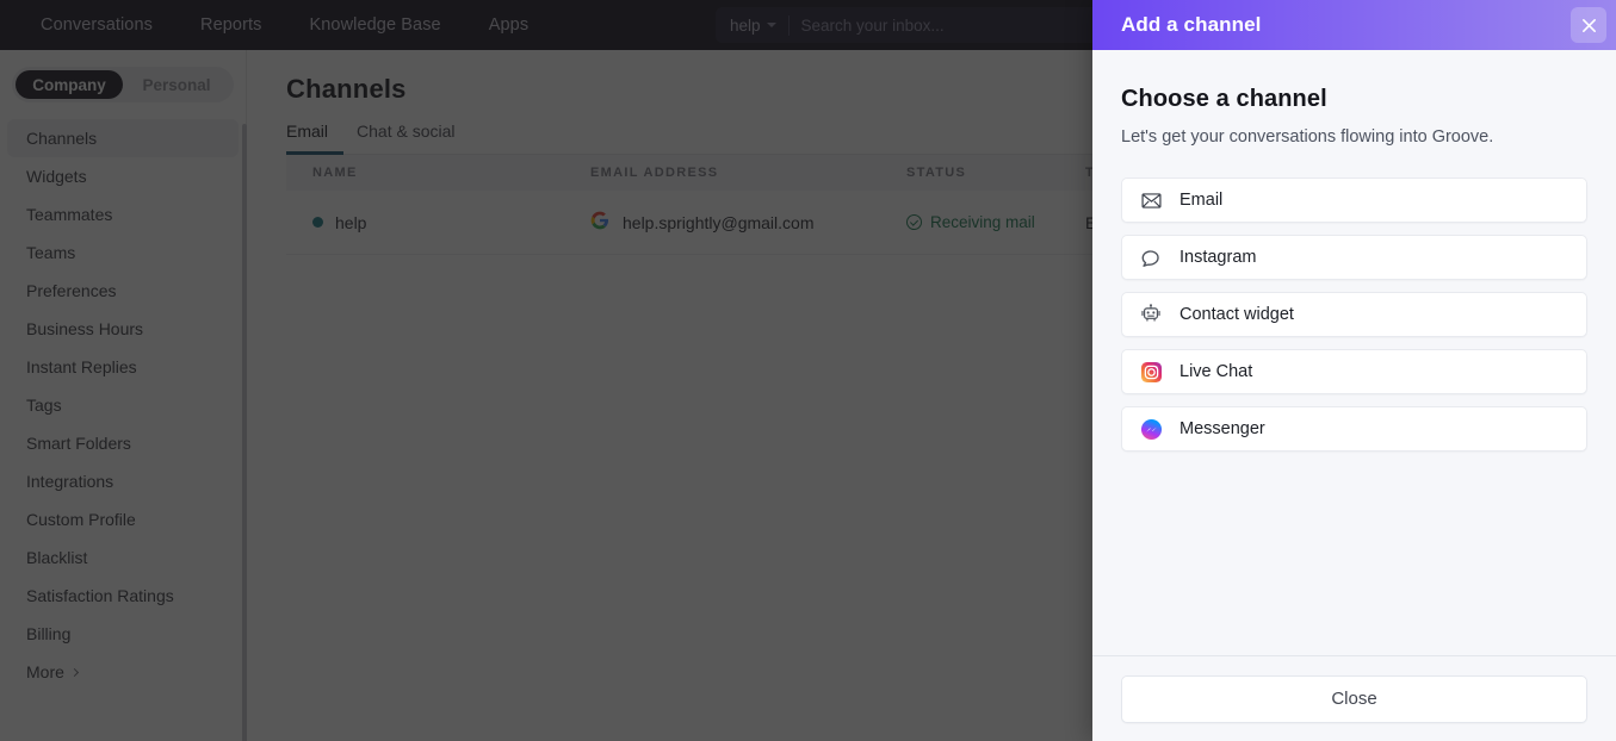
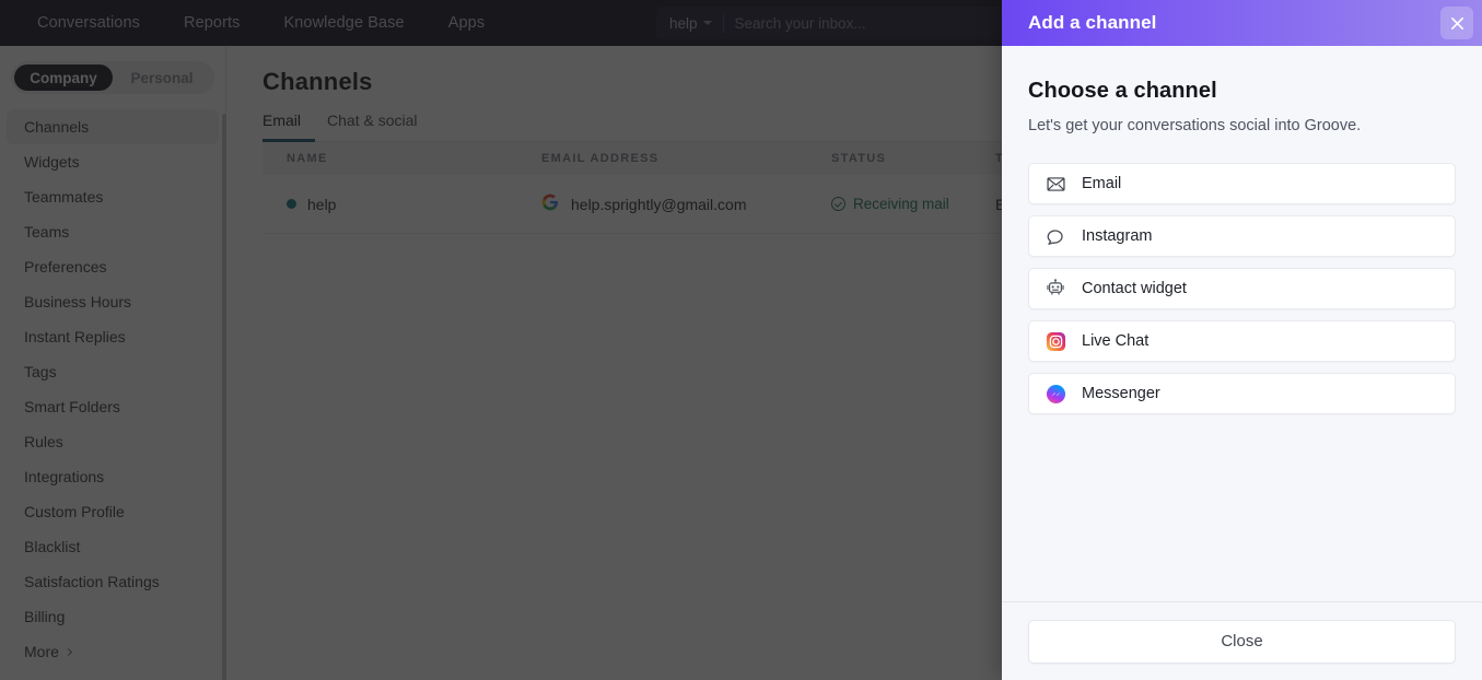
  Conversations
  Reports
  Knowledge Base
  Apps
  help
  Search your inbox...
  Company
  Personal
  Channels
  Widgets
  Teammates
  Teams
  Preferences
  Business Hours
  Instant Replies
  Tags
  Smart Folders
+ Rules
  Integrations
  Custom Profile
  Blacklist
  Satisfaction Ratings
  Billing
  More
  Channels
  Email
  Chat & social
  NAME
  EMAIL ADDRESS
  STATUS
  T
  help
  help.sprightly@gmail.com
  Receiving mail
  E
  Add a channel
  Choose a channel
- Let's get your conversations flowing into Groove.
+ Let's get your conversations social into Groove.
  Email
  Instagram
  Contact widget
  Live Chat
  Messenger
  Close
